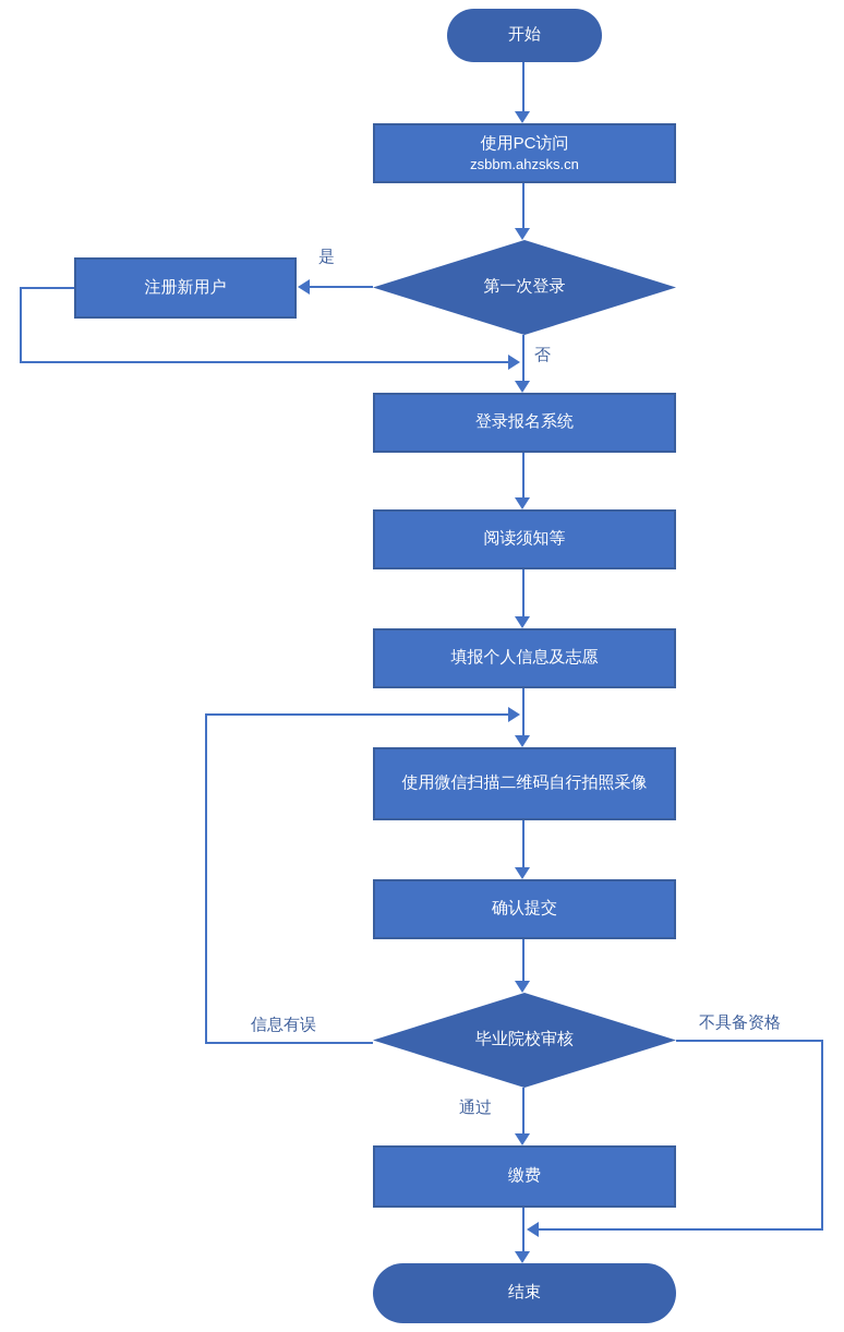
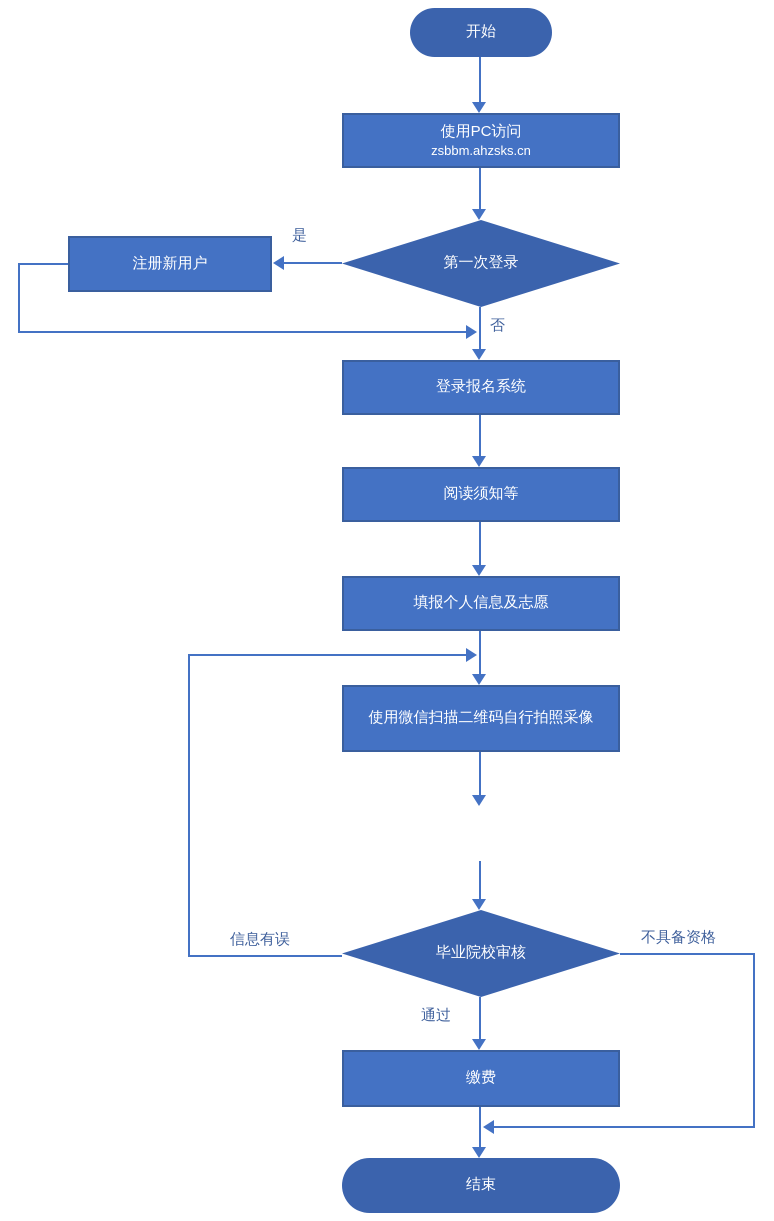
  开始
  使用PC访问
  zsbbm.ahzsks.cn
  第一次登录
  注册新用户
  登录报名系统
  阅读须知等
  填报个人信息及志愿
  使用微信扫描二维码自行拍照采像
- 确认提交
  毕业院校审核
  缴费
  结束
  是
  否
  信息有误
  通过
  不具备资格
